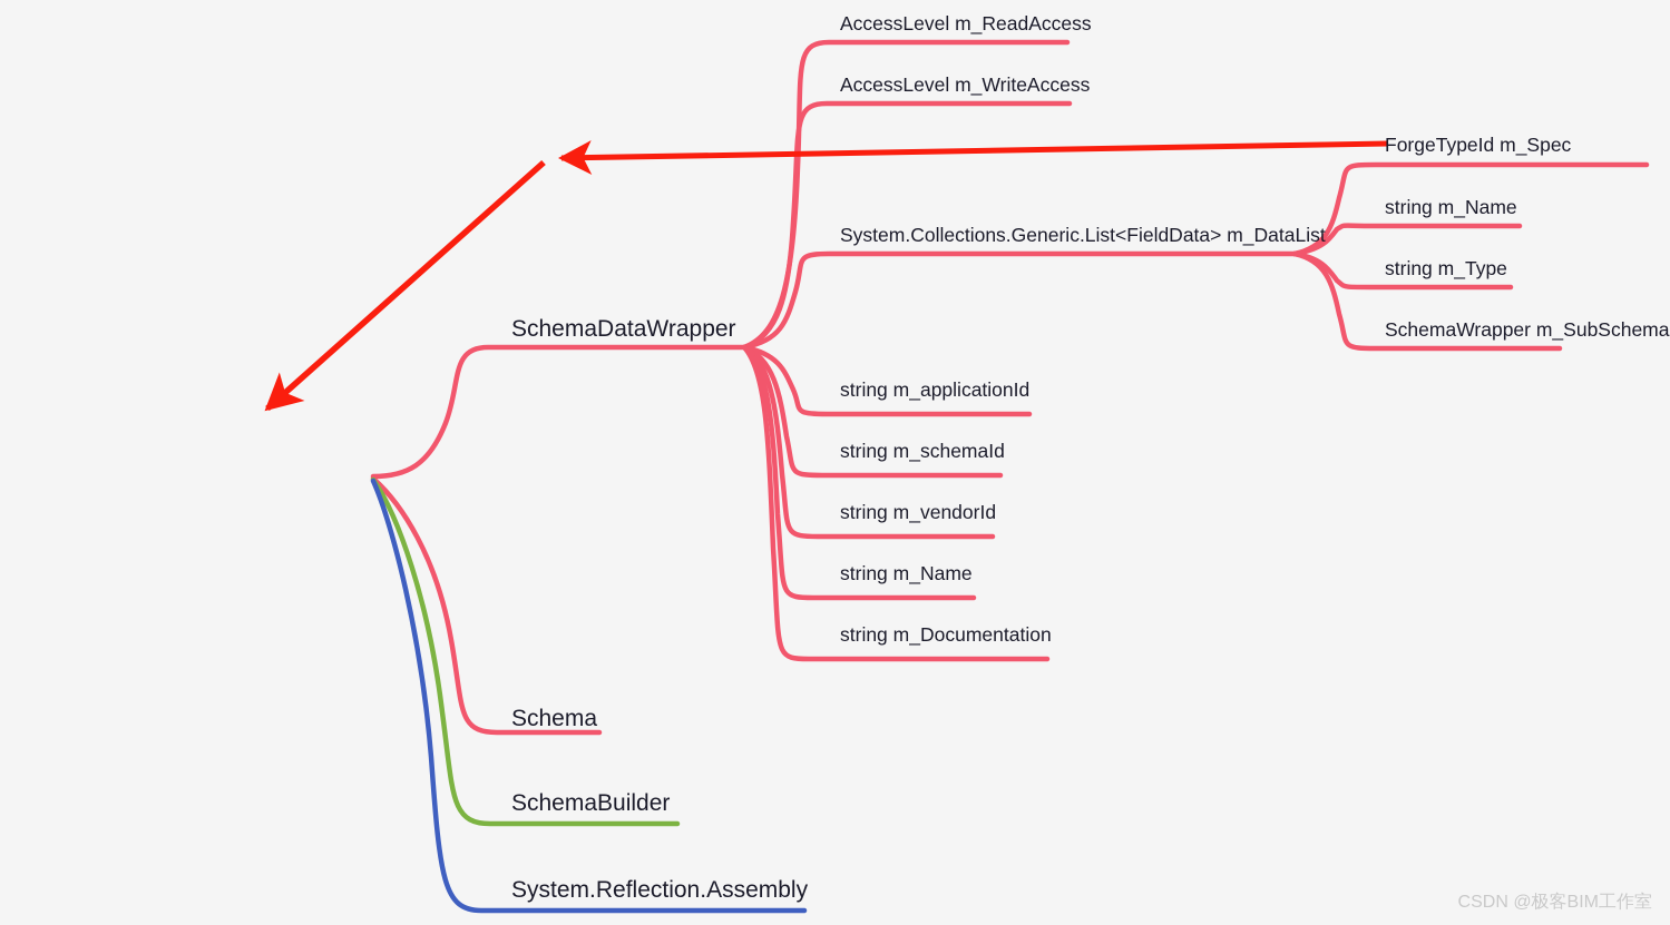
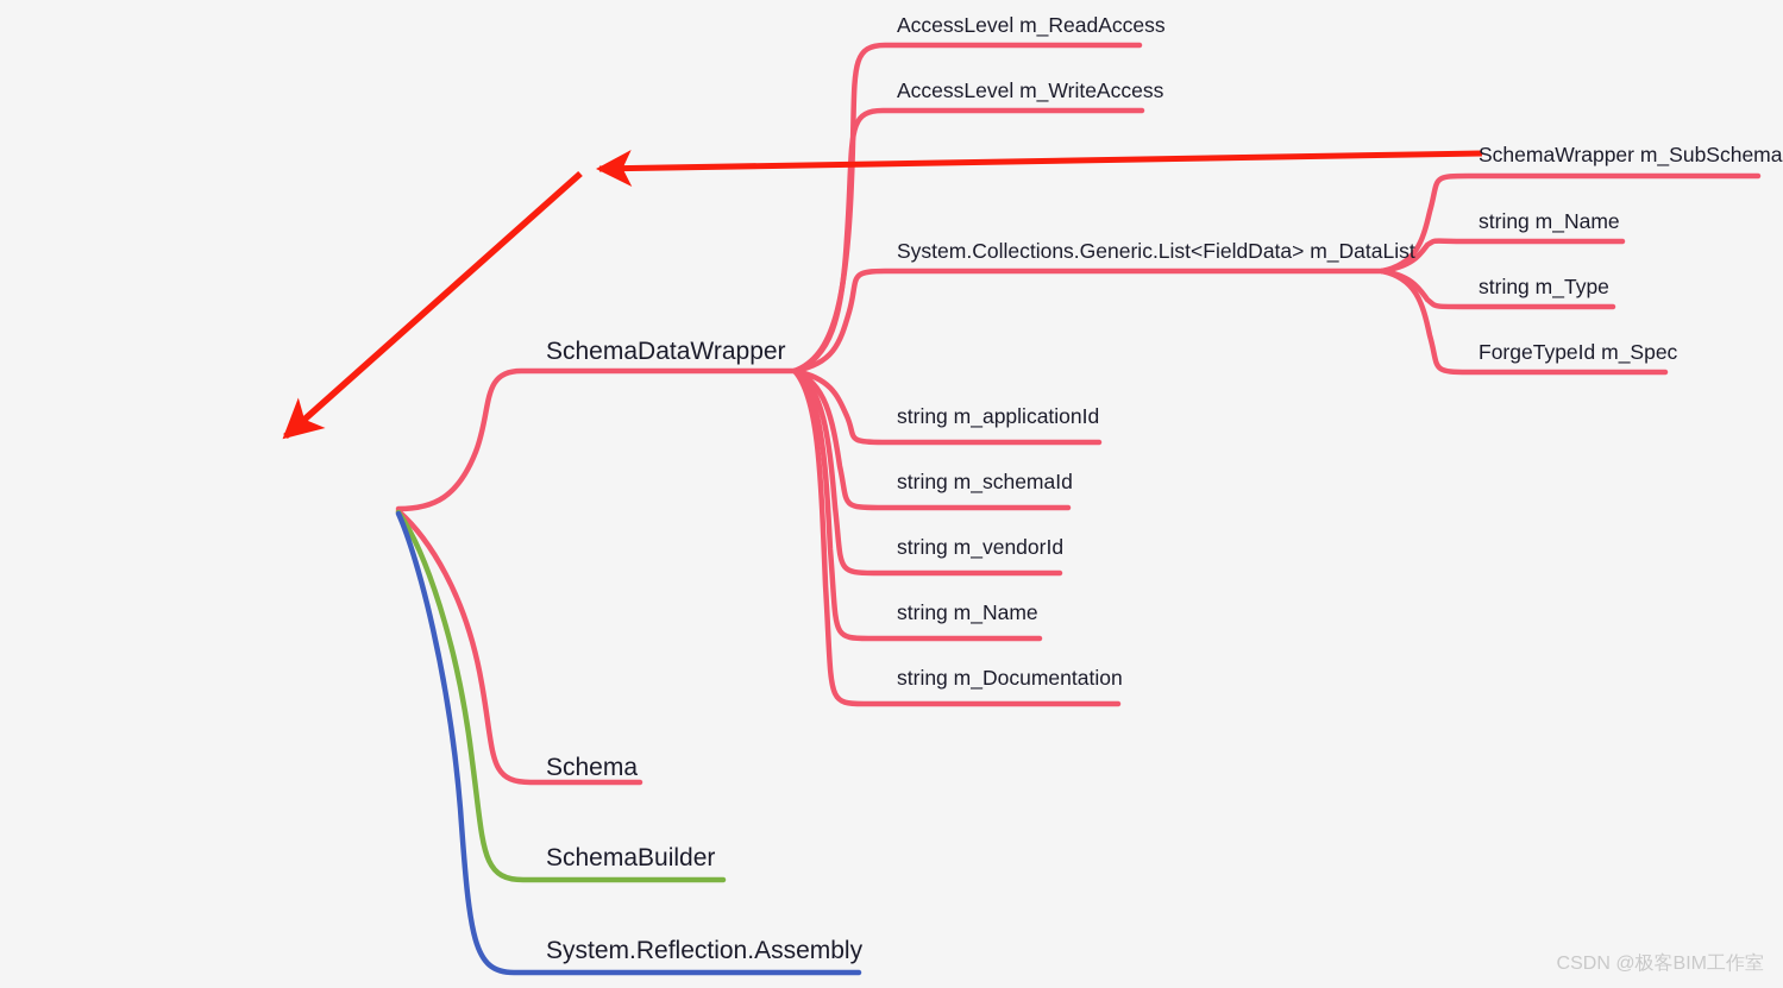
  SchemaDataWrapper
  Schema
  SchemaBuilder
  System.Reflection.Assembly
  AccessLevel m_ReadAccess
  AccessLevel m_WriteAccess
  System.Collections.Generic.List<FieldData> m_DataList
  string m_applicationId
  string m_schemaId
  string m_vendorId
  string m_Name
  string m_Documentation
- ForgeTypeId m_Spec
+ SchemaWrapper m_SubSchema
  string m_Name
  string m_Type
- SchemaWrapper m_SubSchema
+ ForgeTypeId m_Spec
  CSDN @极客BIM工作室
